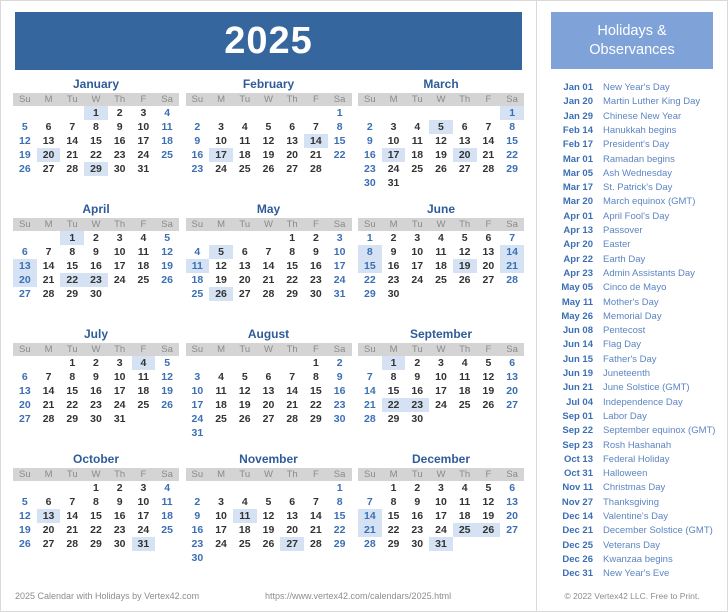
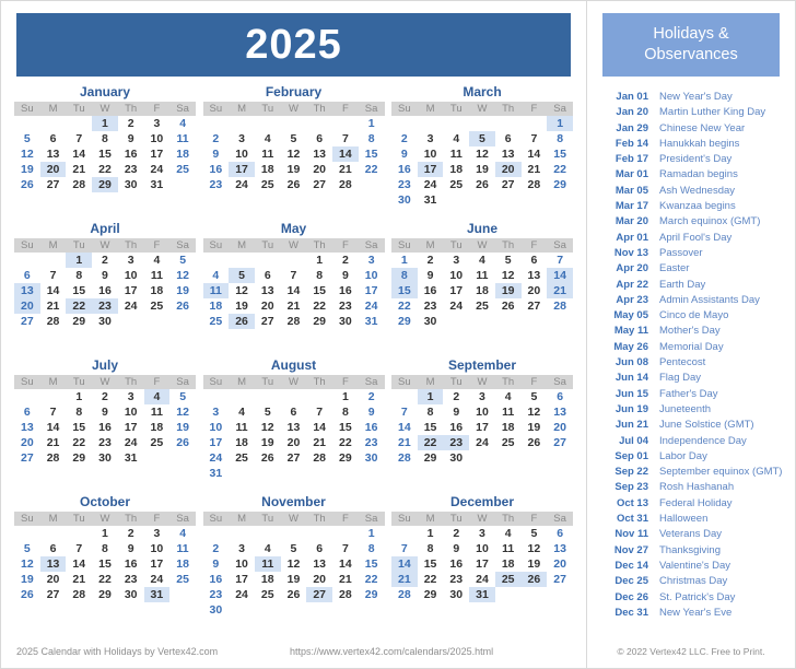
  2025
  January
  Su	M	Tu	W	Th	F	Sa
  			1	2	3	4
  5	6	7	8	9	10	11
  12	13	14	15	16	17	18
  19	20	21	22	23	24	25
  26	27	28	29	30	31
  February
  Su	M	Tu	W	Th	F	Sa
  						1
  2	3	4	5	6	7	8
  9	10	11	12	13	14	15
  16	17	18	19	20	21	22
  23	24	25	26	27	28
  March
  Su	M	Tu	W	Th	F	Sa
  						1
  2	3	4	5	6	7	8
  9	10	11	12	13	14	15
  16	17	18	19	20	21	22
  23	24	25	26	27	28	29
  30	31
  April
  Su	M	Tu	W	Th	F	Sa
  		1	2	3	4	5
  6	7	8	9	10	11	12
  13	14	15	16	17	18	19
  20	21	22	23	24	25	26
  27	28	29	30
  May
  Su	M	Tu	W	Th	F	Sa
  				1	2	3
  4	5	6	7	8	9	10
  11	12	13	14	15	16	17
  18	19	20	21	22	23	24
  25	26	27	28	29	30	31
  June
  Su	M	Tu	W	Th	F	Sa
  1	2	3	4	5	6	7
  8	9	10	11	12	13	14
  15	16	17	18	19	20	21
  22	23	24	25	26	27	28
  29	30
  July
  Su	M	Tu	W	Th	F	Sa
  		1	2	3	4	5
  6	7	8	9	10	11	12
  13	14	15	16	17	18	19
  20	21	22	23	24	25	26
  27	28	29	30	31
  August
  Su	M	Tu	W	Th	F	Sa
  					1	2
  3	4	5	6	7	8	9
  10	11	12	13	14	15	16
  17	18	19	20	21	22	23
  24	25	26	27	28	29	30
  31
  September
  Su	M	Tu	W	Th	F	Sa
  	1	2	3	4	5	6
  7	8	9	10	11	12	13
  14	15	16	17	18	19	20
  21	22	23	24	25	26	27
  28	29	30
  October
  Su	M	Tu	W	Th	F	Sa
  			1	2	3	4
  5	6	7	8	9	10	11
  12	13	14	15	16	17	18
  19	20	21	22	23	24	25
  26	27	28	29	30	31
  November
  Su	M	Tu	W	Th	F	Sa
  						1
  2	3	4	5	6	7	8
  9	10	11	12	13	14	15
  16	17	18	19	20	21	22
  23	24	25	26	27	28	29
  30
  December
  Su	M	Tu	W	Th	F	Sa
  	1	2	3	4	5	6
  7	8	9	10	11	12	13
  14	15	16	17	18	19	20
  21	22	23	24	25	26	27
  28	29	30	31
  2025 Calendar with Holidays by Vertex42.com
  https://www.vertex42.com/calendars/2025.html
  Holidays &
  Observances
  Jan 01
  New Year's Day
  Jan 20
  Martin Luther King Day
  Jan 29
  Chinese New Year
  Feb 14
  Hanukkah begins
  Feb 17
  President's Day
  Mar 01
  Ramadan begins
  Mar 05
  Ash Wednesday
  Mar 17
- St. Patrick's Day
+ Kwanzaa begins
  Mar 20
  March equinox (GMT)
  Apr 01
  April Fool's Day
- Apr 13
+ Nov 13
  Passover
  Apr 20
  Easter
  Apr 22
  Earth Day
  Apr 23
  Admin Assistants Day
  May 05
  Cinco de Mayo
  May 11
  Mother's Day
  May 26
  Memorial Day
  Jun 08
  Pentecost
  Jun 14
  Flag Day
  Jun 15
  Father's Day
  Jun 19
  Juneteenth
  Jun 21
  June Solstice (GMT)
  Jul 04
  Independence Day
  Sep 01
  Labor Day
  Sep 22
  September equinox (GMT)
  Sep 23
  Rosh Hashanah
  Oct 13
  Federal Holiday
  Oct 31
  Halloween
  Nov 11
- Christmas Day
+ Veterans Day
  Nov 27
  Thanksgiving
  Dec 14
  Valentine's Day
- Dec 21
- December Solstice (GMT)
  Dec 25
- Veterans Day
+ Christmas Day
  Dec 26
- Kwanzaa begins
+ St. Patrick's Day
  Dec 31
  New Year's Eve
  © 2022 Vertex42 LLC. Free to Print.
